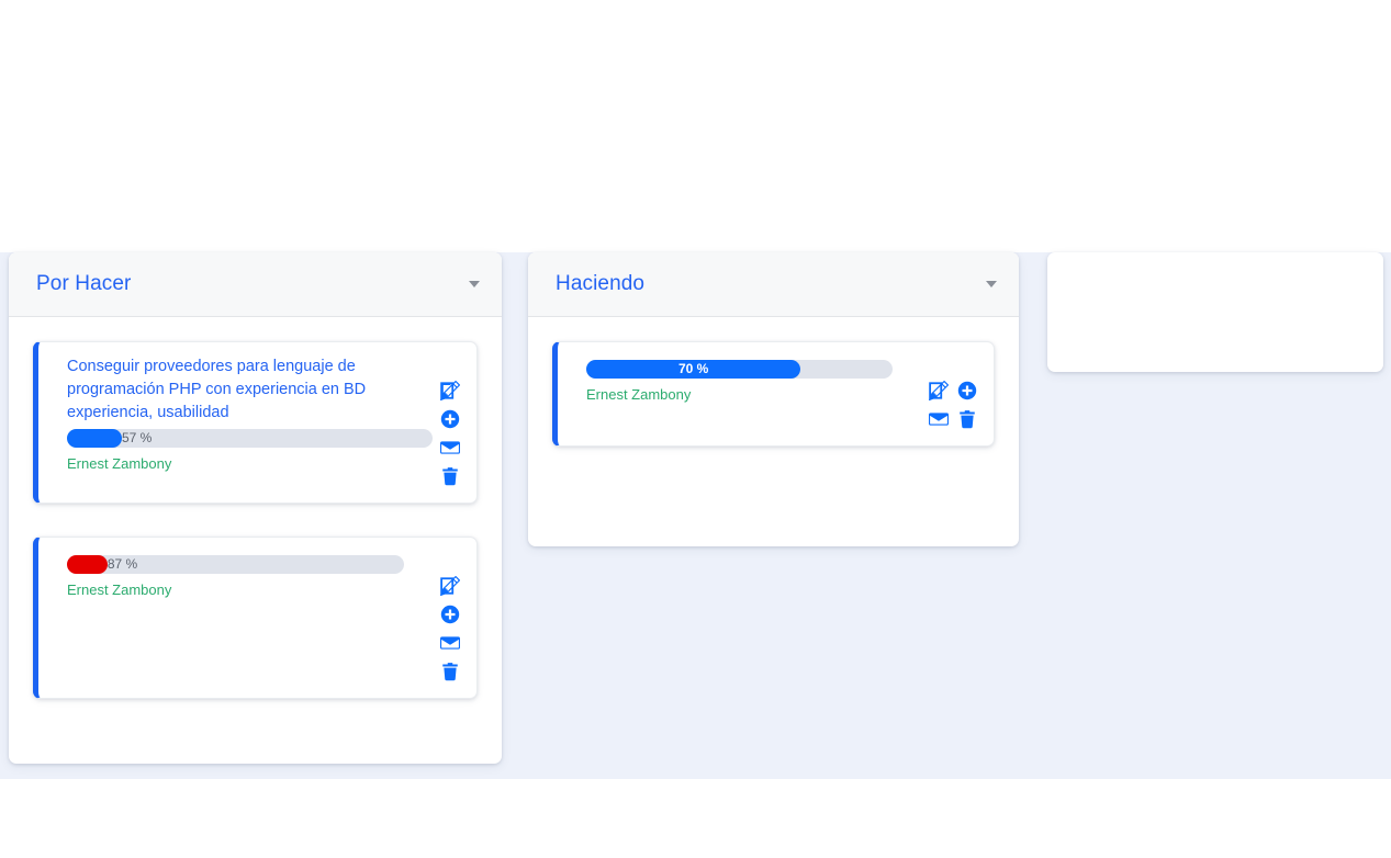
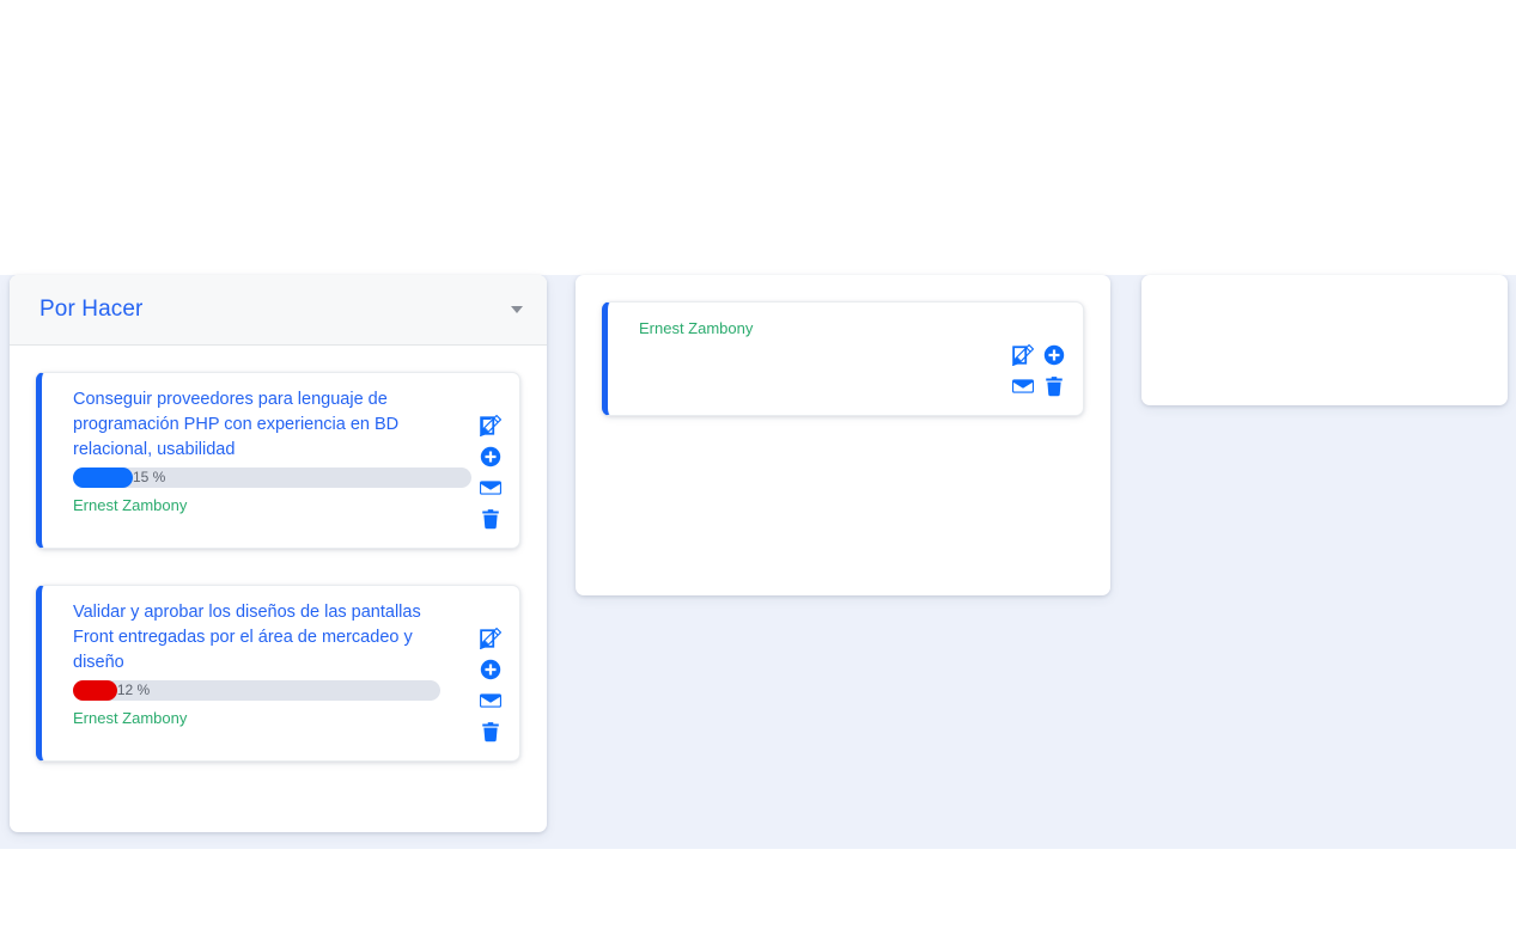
  Por Hacer
- Conseguir proveedores para lenguaje de programación PHP con experiencia en BD experiencia, usabilidad
+ Conseguir proveedores para lenguaje de programación PHP con experiencia en BD relacional, usabilidad
- 57 %
+ 15 %
  Ernest Zambony
+ Validar y aprobar los diseños de las pantallas Front entregadas por el área de mercadeo y diseño
- 87 %
+ 12 %
  Ernest Zambony
- Haciendo
- 70 %
  Ernest Zambony
